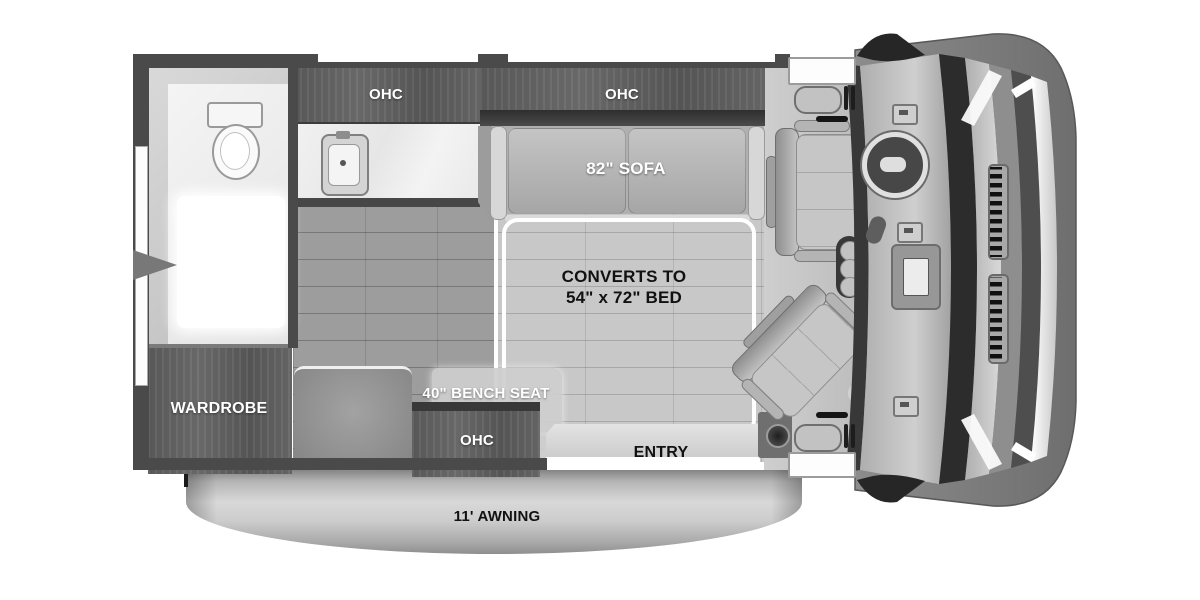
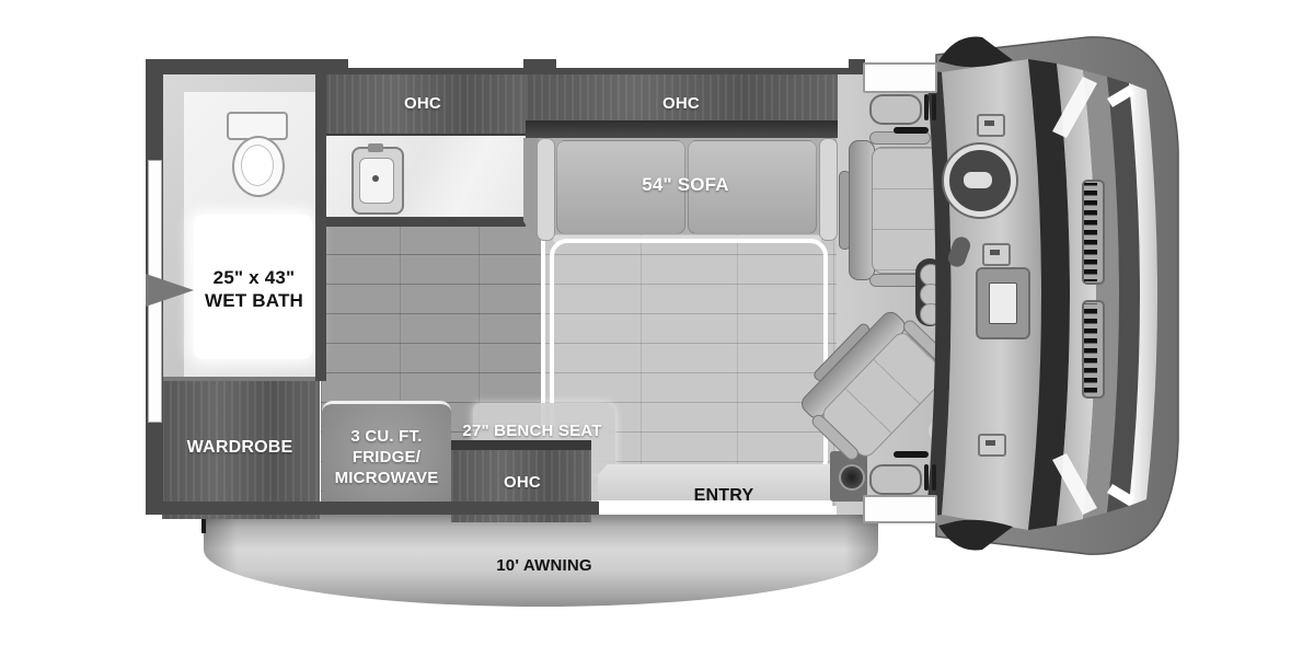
- 11' AWNING
+ 10' AWNING
+ 25" x 43"
+ WET BATH
  OHC
  OHC
- 82" SOFA
+ 54" SOFA
- CONVERTS TO
- 54" x 72" BED
  WARDROBE
+ 3 CU. FT.
+ FRIDGE/
+ MICROWAVE
- 40" BENCH SEAT
+ 27" BENCH SEAT
  OHC
  ENTRY
